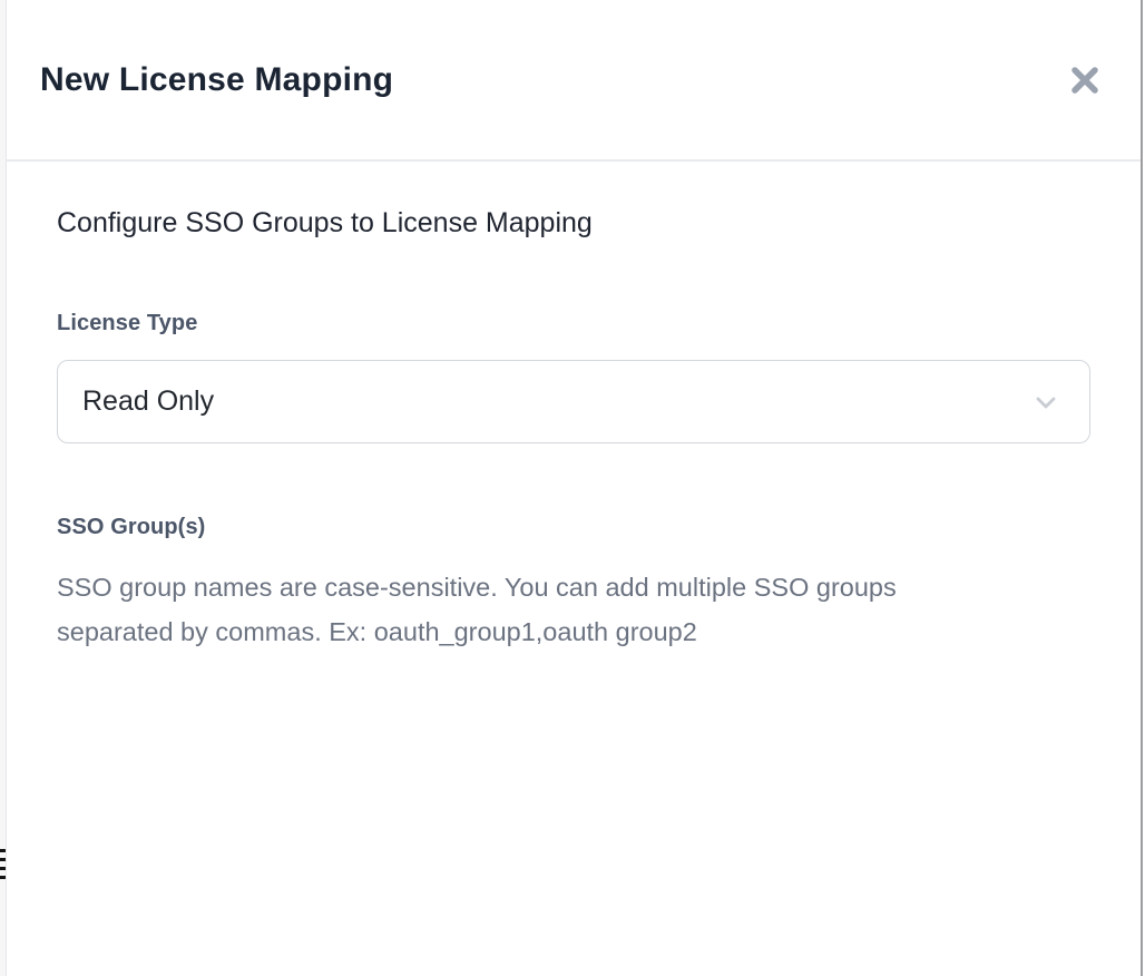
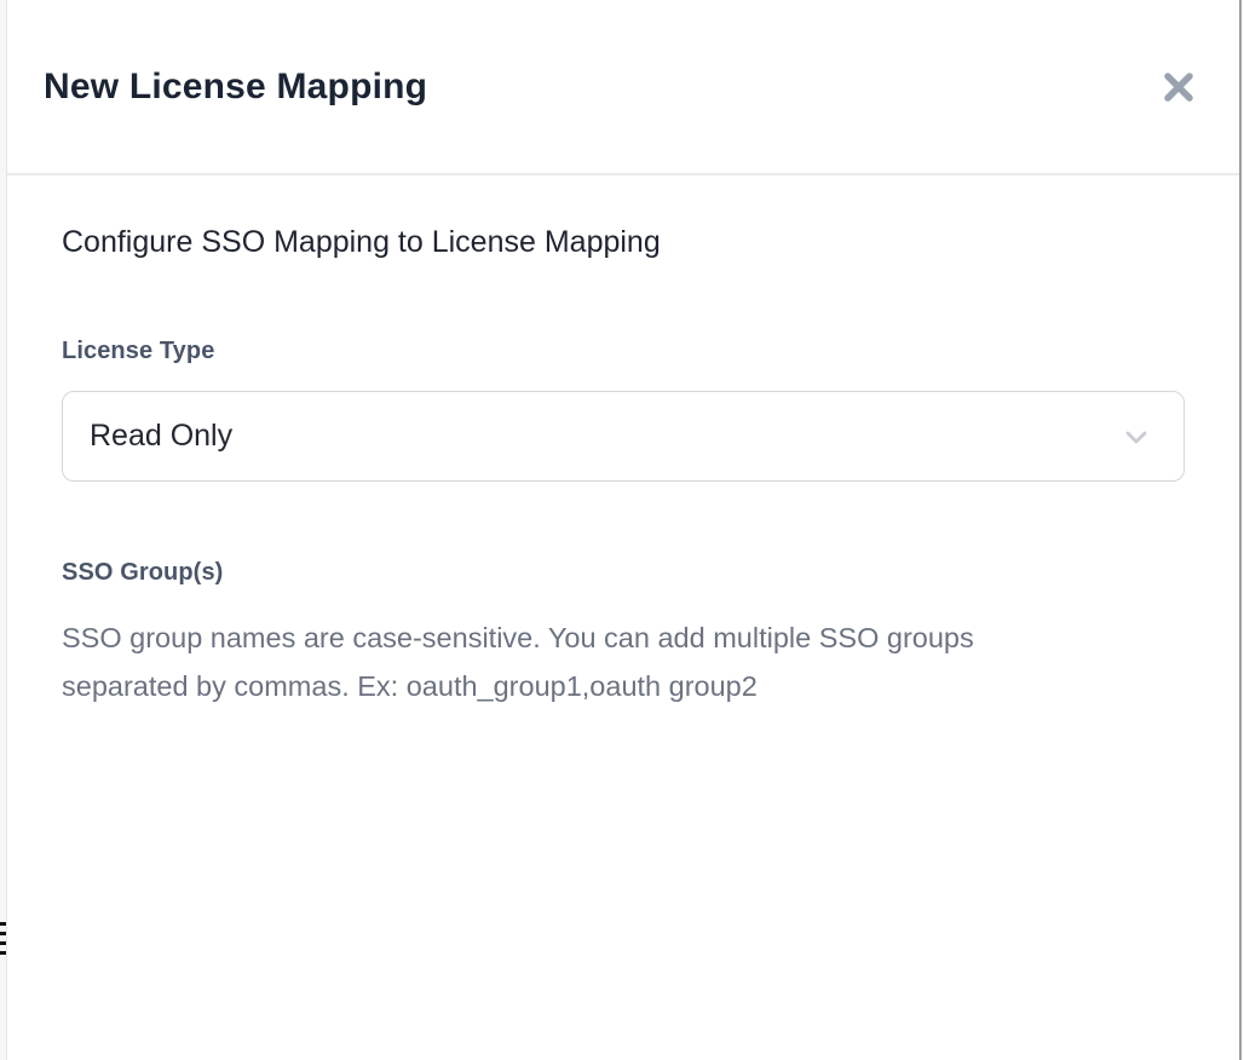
  New License Mapping
- Configure SSO Groups to License Mapping
+ Configure SSO Mapping to License Mapping
  License Type
  Read Only
  SSO Group(s)
  SSO group names are case-sensitive. You can add multiple SSO groups separated by commas. Ex: oauth_group1,oauth group2
